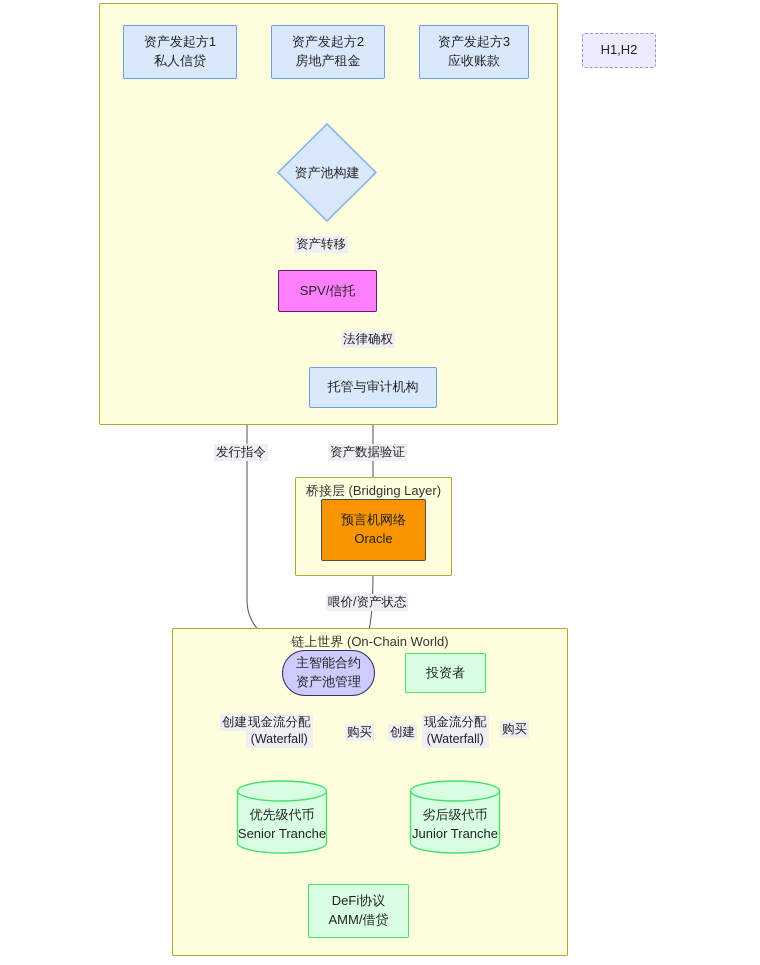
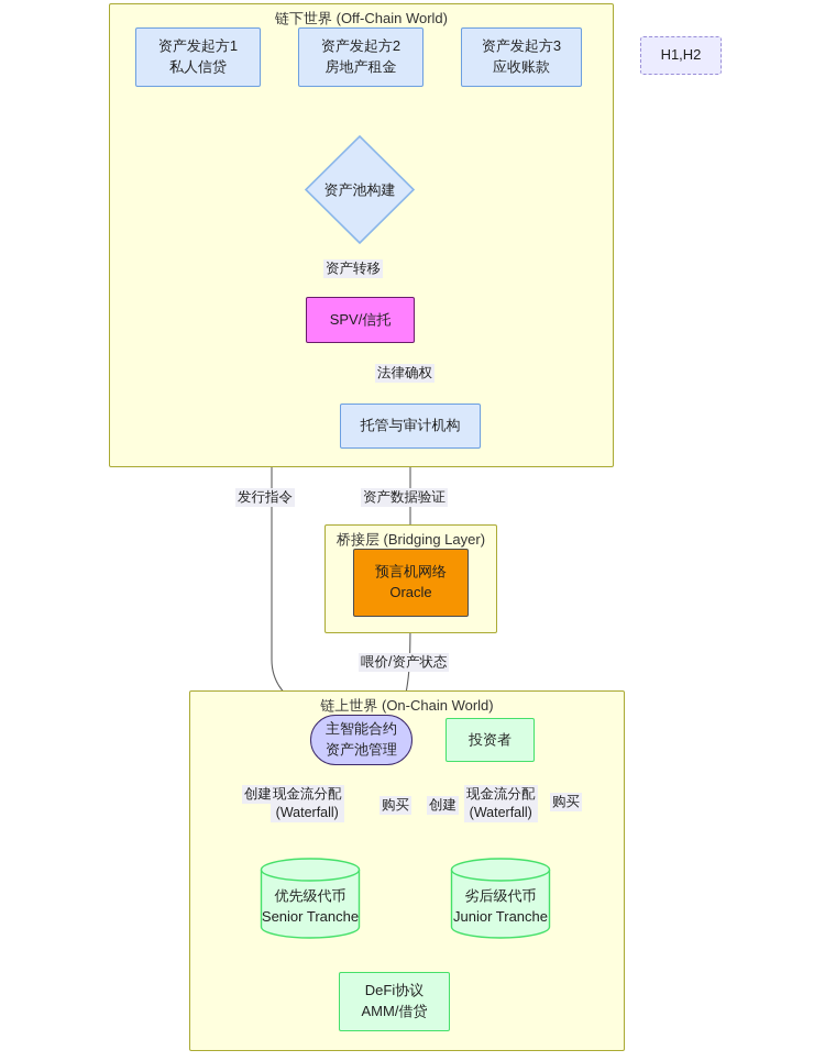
+ 链下世界 (Off-Chain World)
  桥接层 (Bridging Layer)
  链上世界 (On-Chain World)
  资产发起方1
  私人信贷
  资产发起方2
  房地产租金
  资产发起方3
  应收账款
  资产池构建
  SPV/信托
  托管与审计机构
  预言机网络
  Oracle
  主智能合约
  资产池管理
  投资者
  优先级代币 Senior Tranche
  劣后级代币 Junior Tranche
  DeFi协议
  AMM/借贷
  H1,H2
  资产转移
  法律确权
  发行指令
  资产数据验证
  喂价/资产状态
  创建
  现金流分配
  (Waterfall)
  购买
  创建
  现金流分配
  (Waterfall)
  购买
